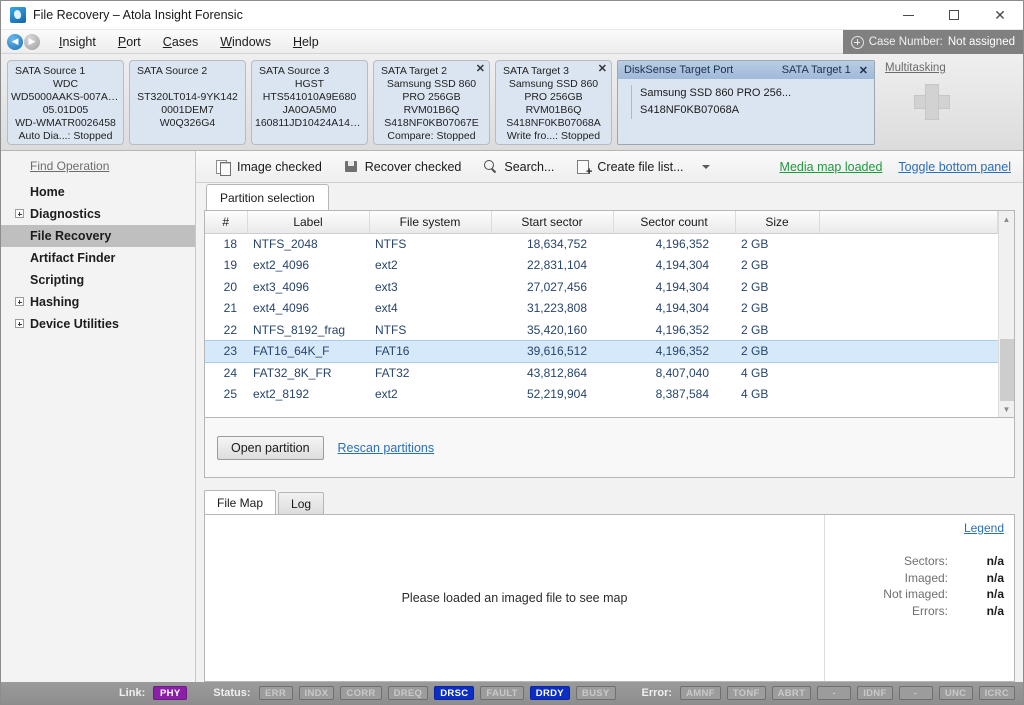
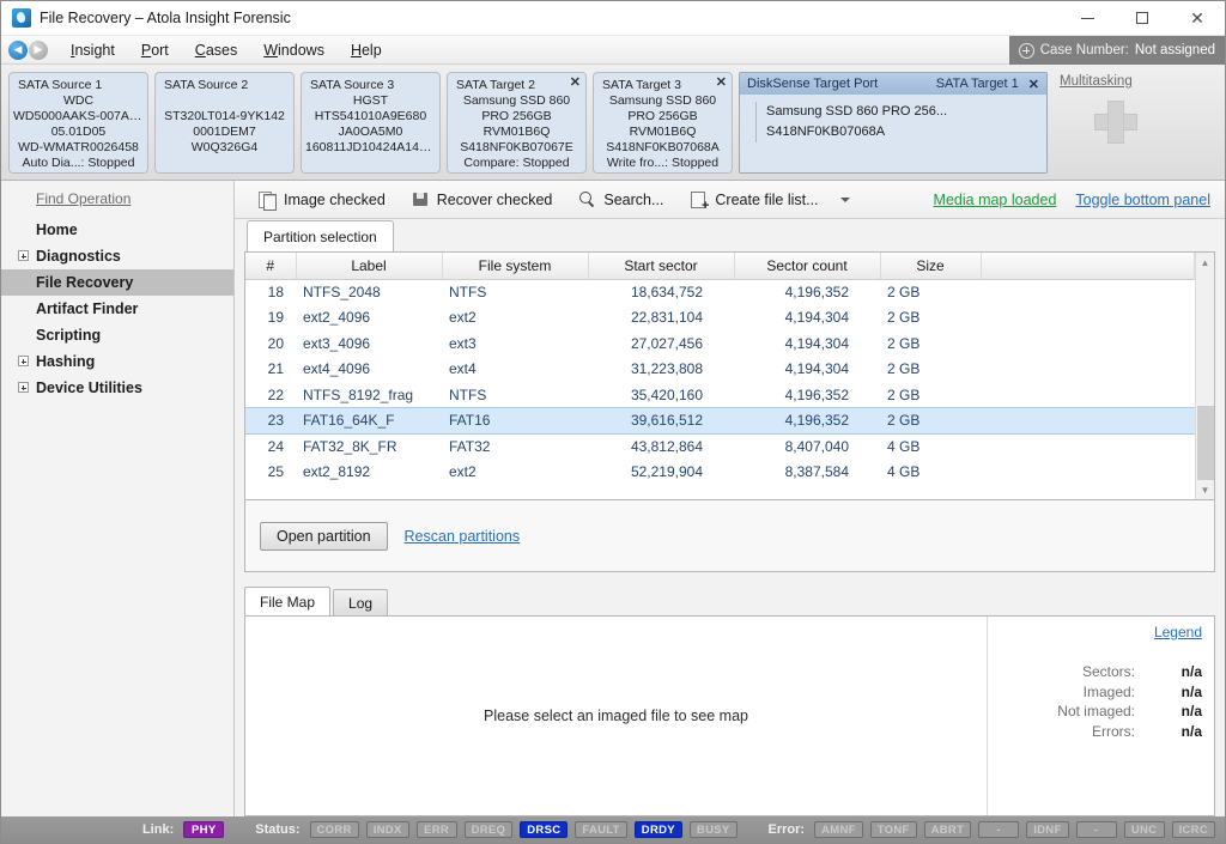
  File Recovery – Atola Insight Forensic
  ✕
  ◀
  ▶
  Insight
  Port
  Cases
  Windows
  Help
  Case Number:
  Not assigned
  SATA Source 1
  WDC
  WD5000AAKS-007AA0
  05.01D05
  WD-WMATR0026458
  Auto Dia...: Stopped
  SATA Source 2
  ST320LT014-9YK142
  0001DEM7
  W0Q326G4
  SATA Source 3
  HGST
  HTS541010A9E680
  JA0OA5M0
  160811JD10424A14B..
  SATA Target 2
  ✕
  Samsung SSD 860
  PRO 256GB
  RVM01B6Q
  S418NF0KB07067E
  Compare: Stopped
  SATA Target 3
  ✕
  Samsung SSD 860
  PRO 256GB
  RVM01B6Q
  S418NF0KB07068A
  Write fro...: Stopped
  DiskSense Target Port
  SATA Target 1
  ✕
  Samsung SSD 860 PRO 256...
  S418NF0KB07068A
  Multitasking
  Find Operation
  Home
  Diagnostics
  File Recovery
  Artifact Finder
  Scripting
  Hashing
  Device Utilities
  Image checked
  Recover checked
  Search...
  Create file list...
  Media map loaded
  Toggle bottom panel
  Partition selection
  #	Label	File system	Start sector	Sector count	Size
  18	NTFS_2048	NTFS	18,634,752	4,196,352	2 GB
  19	ext2_4096	ext2	22,831,104	4,194,304	2 GB
  20	ext3_4096	ext3	27,027,456	4,194,304	2 GB
  21	ext4_4096	ext4	31,223,808	4,194,304	2 GB
  22	NTFS_8192_frag	NTFS	35,420,160	4,196,352	2 GB
  23	FAT16_64K_F	FAT16	39,616,512	4,196,352	2 GB
  24	FAT32_8K_FR	FAT32	43,812,864	8,407,040	4 GB
  25	ext2_8192	ext2	52,219,904	8,387,584	4 GB
  ▲
  ▼
  Open partition
  Rescan partitions
  File Map
  Log
- Please loaded an imaged file to see map
+ Please select an imaged file to see map
  Legend
  Sectors:
  n/a
  Imaged:
  n/a
  Not imaged:
  n/a
  Errors:
  n/a
  Link:
  PHY
  Status:
- ERR
+ CORR
  INDX
- CORR
+ ERR
  DREQ
  DRSC
  FAULT
  DRDY
  BUSY
  Error:
  AMNF
  TONF
  ABRT
  -
  IDNF
  -
  UNC
  ICRC
